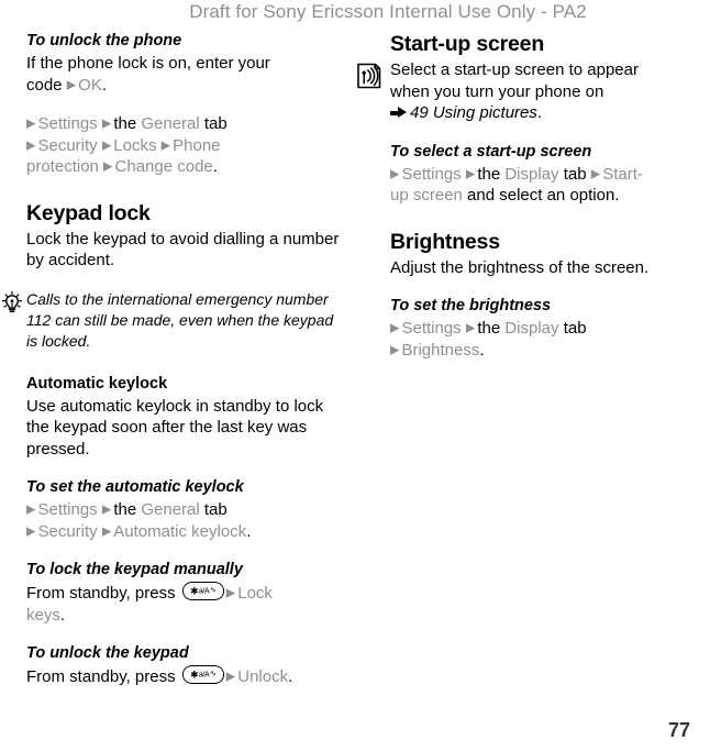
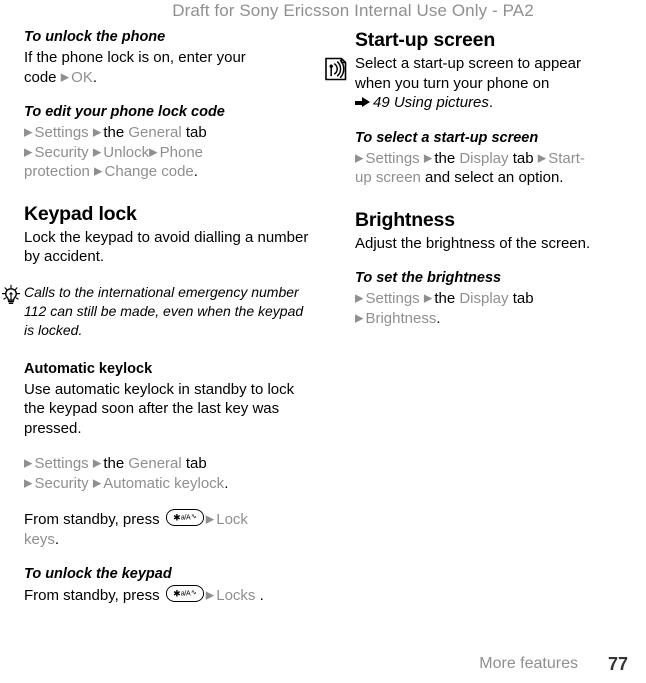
  Draft for Sony Ericsson Internal Use Only - PA2
  To unlock the phone
  If the phone lock is on, enter your
  code ▶ OK.
+ To edit your phone lock code
  ▶ Settings ▶ the General tab
- ▶ Security ▶ Locks ▶ Phone
+ ▶ Security ▶ Unlock▶ Phone
  protection ▶ Change code.
  Keypad lock
  Lock the keypad to avoid dialling a number by accident.
  Calls to the international emergency number 112 can still be made, even when the keypad is locked.
  Automatic keylock
  Use automatic keylock in standby to lock the keypad soon after the last key was pressed.
- To set the automatic keylock
  ▶ Settings ▶ the General tab
  ▶ Security ▶ Automatic keylock.
- To lock the keypad manually
  From standby, press
  ✱
  ▶ Lock
  keys.
  To unlock the keypad
  From standby, press
  ✱
- ▶ Unlock.
+ ▶ Locks .
  Start-up screen
  Select a start-up screen to appear
  when you turn your phone on
  49 Using pictures.
  To select a start-up screen
  ▶ Settings ▶ the Display tab ▶ Start-
  up screen and select an option.
  Brightness
  Adjust the brightness of the screen.
  To set the brightness
  ▶ Settings ▶ the Display tab
  ▶ Brightness.
+ More features
  77
